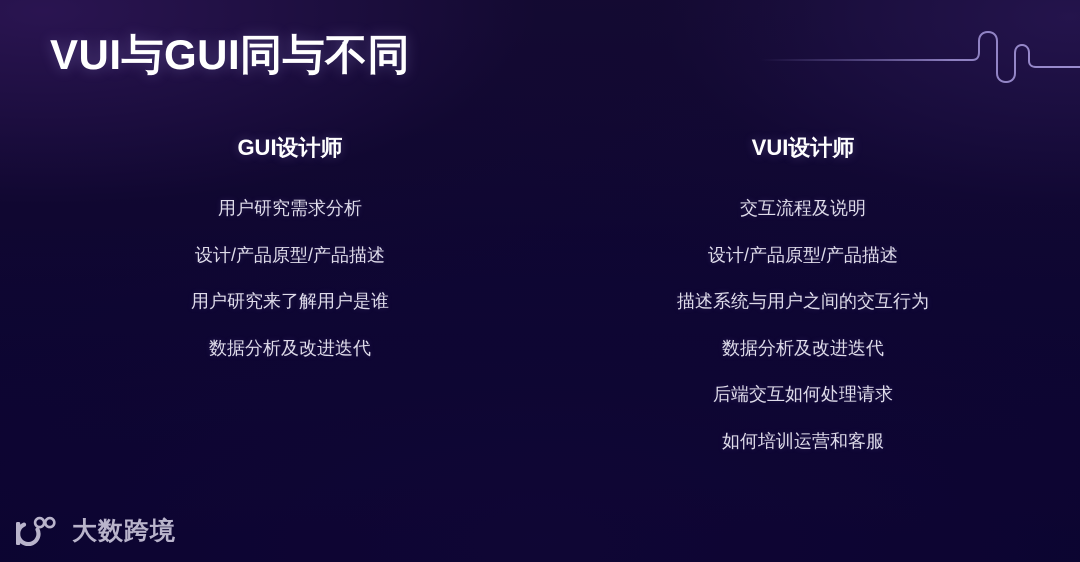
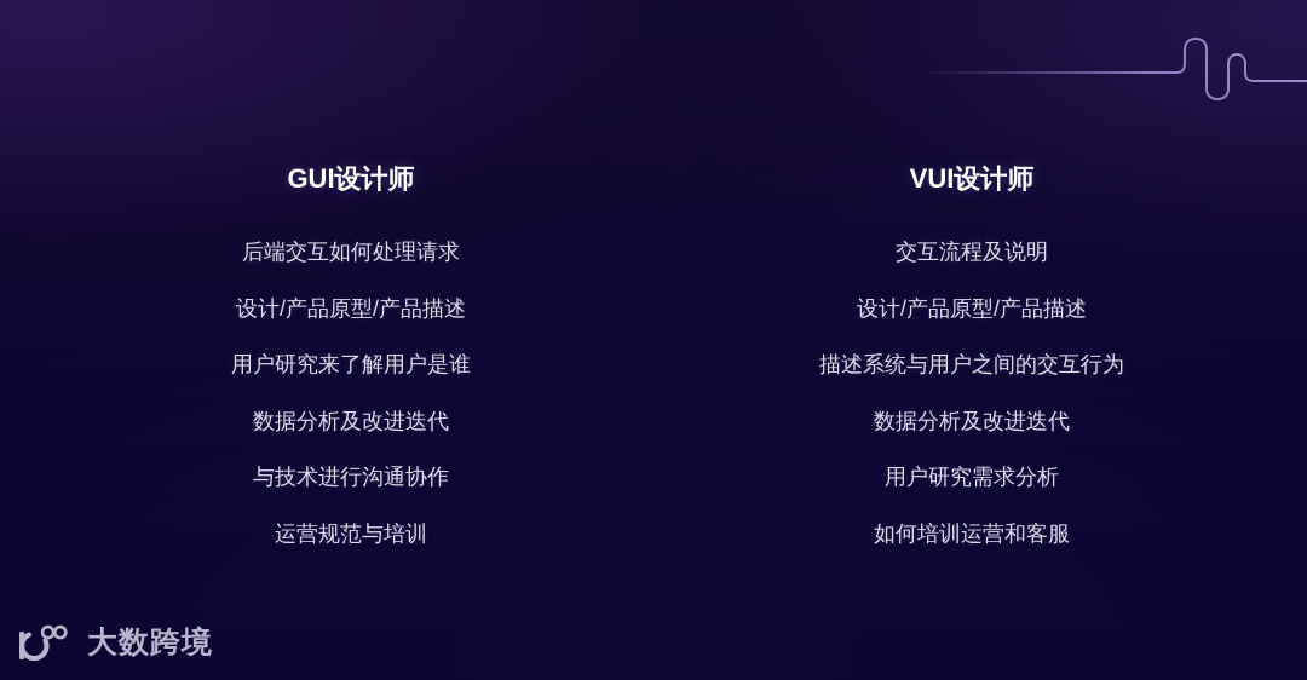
- VUI与GUI同与不同
  GUI设计师
- 用户研究需求分析
+ 后端交互如何处理请求
  设计/产品原型/产品描述
  用户研究来了解用户是谁
  数据分析及改进迭代
+ 与技术进行沟通协作
+ 运营规范与培训
  VUI设计师
  交互流程及说明
  设计/产品原型/产品描述
  描述系统与用户之间的交互行为
  数据分析及改进迭代
- 后端交互如何处理请求
+ 用户研究需求分析
  如何培训运营和客服
  大数跨境
